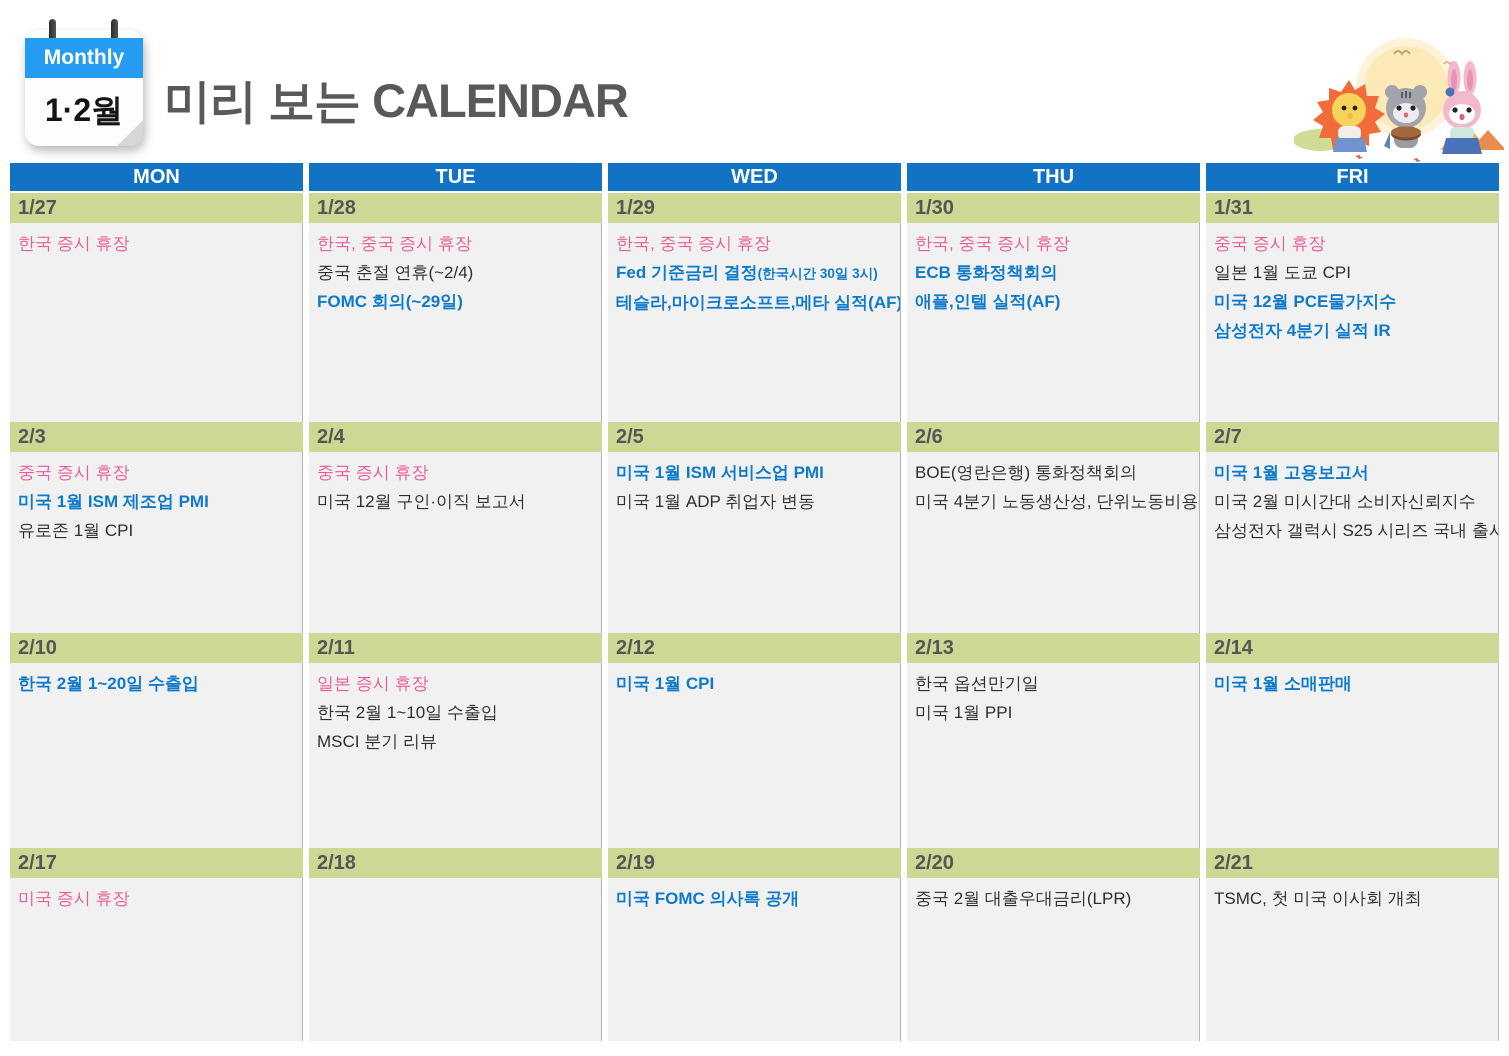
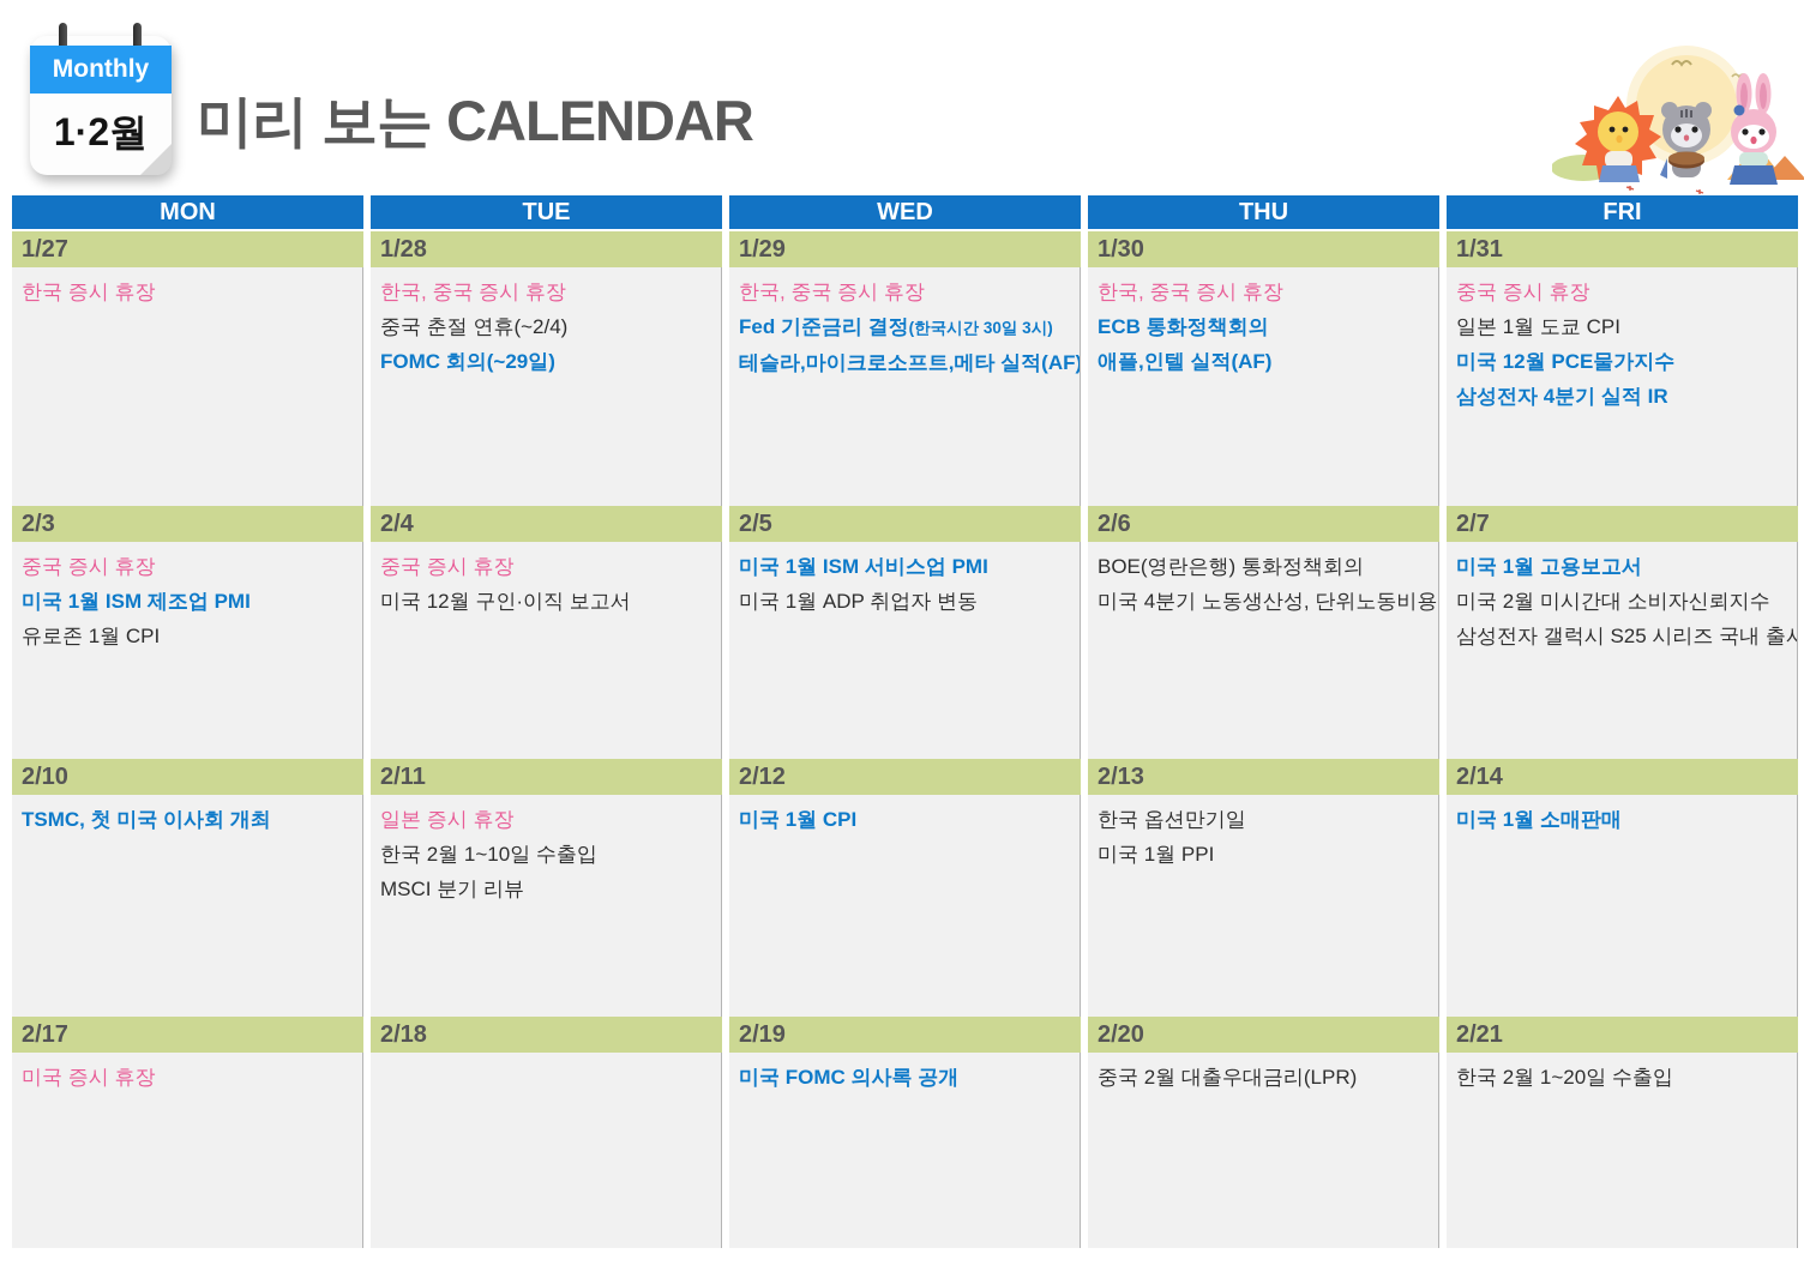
  Monthly
  1·2월
  미리 보는 CALENDAR
  MON
  TUE
  WED
  THU
  FRI
  1/27
  1/28
  1/29
  1/30
  1/31
  한국 증시 휴장
  한국, 중국 증시 휴장
  중국 춘절 연휴(~2/4)
  FOMC 회의(~29일)
  한국, 중국 증시 휴장
  Fed 기준금리 결정(한국시간 30일 3시)
  테슬라,마이크로소프트,메타 실적(AF)
  한국, 중국 증시 휴장
  ECB 통화정책회의
  애플,인텔 실적(AF)
  중국 증시 휴장
  일본 1월 도쿄 CPI
  미국 12월 PCE물가지수
  삼성전자 4분기 실적 IR
  2/3
  2/4
  2/5
  2/6
  2/7
  중국 증시 휴장
  미국 1월 ISM 제조업 PMI
  유로존 1월 CPI
  중국 증시 휴장
  미국 12월 구인·이직 보고서
  미국 1월 ISM 서비스업 PMI
  미국 1월 ADP 취업자 변동
  BOE(영란은행) 통화정책회의
  미국 4분기 노동생산성, 단위노동비용
  미국 1월 고용보고서
  미국 2월 미시간대 소비자신뢰지수
  삼성전자 갤럭시 S25 시리즈 국내 출시
  2/10
  2/11
  2/12
  2/13
  2/14
- 한국 2월 1~20일 수출입
+ TSMC, 첫 미국 이사회 개최
  일본 증시 휴장
  한국 2월 1~10일 수출입
  MSCI 분기 리뷰
  미국 1월 CPI
  한국 옵션만기일
  미국 1월 PPI
  미국 1월 소매판매
  2/17
  2/18
  2/19
  2/20
  2/21
  미국 증시 휴장
  미국 FOMC 의사록 공개
  중국 2월 대출우대금리(LPR)
- TSMC, 첫 미국 이사회 개최
+ 한국 2월 1~20일 수출입
